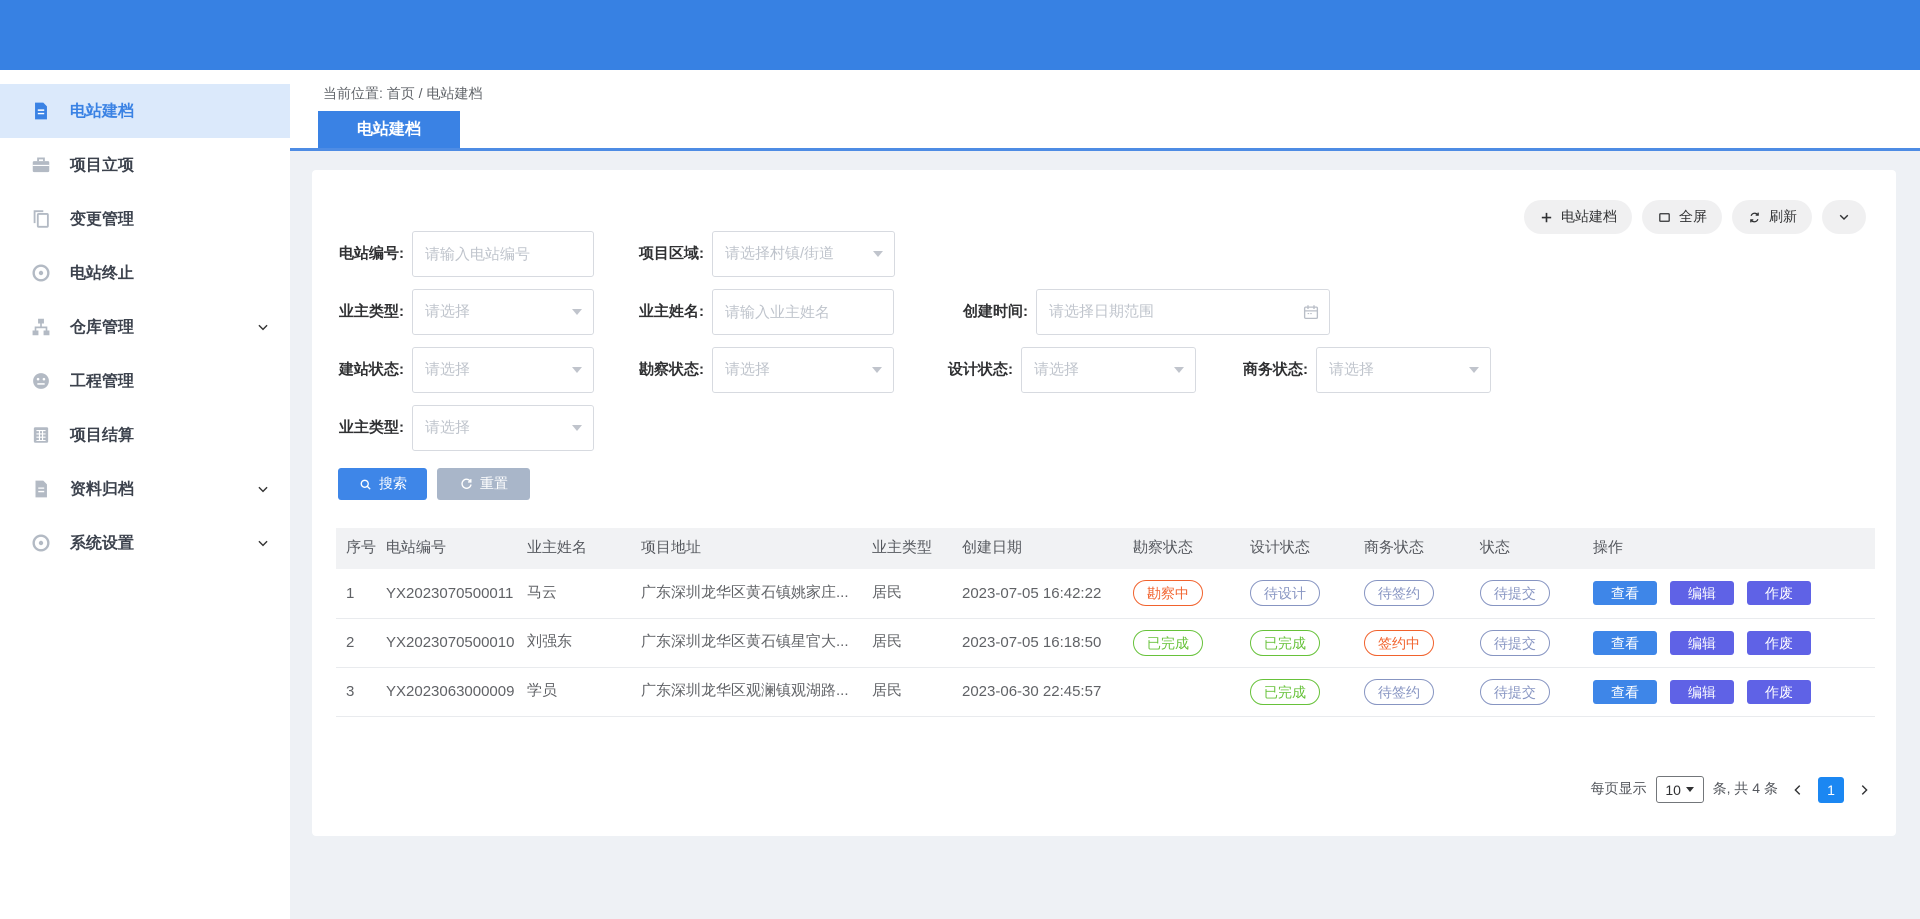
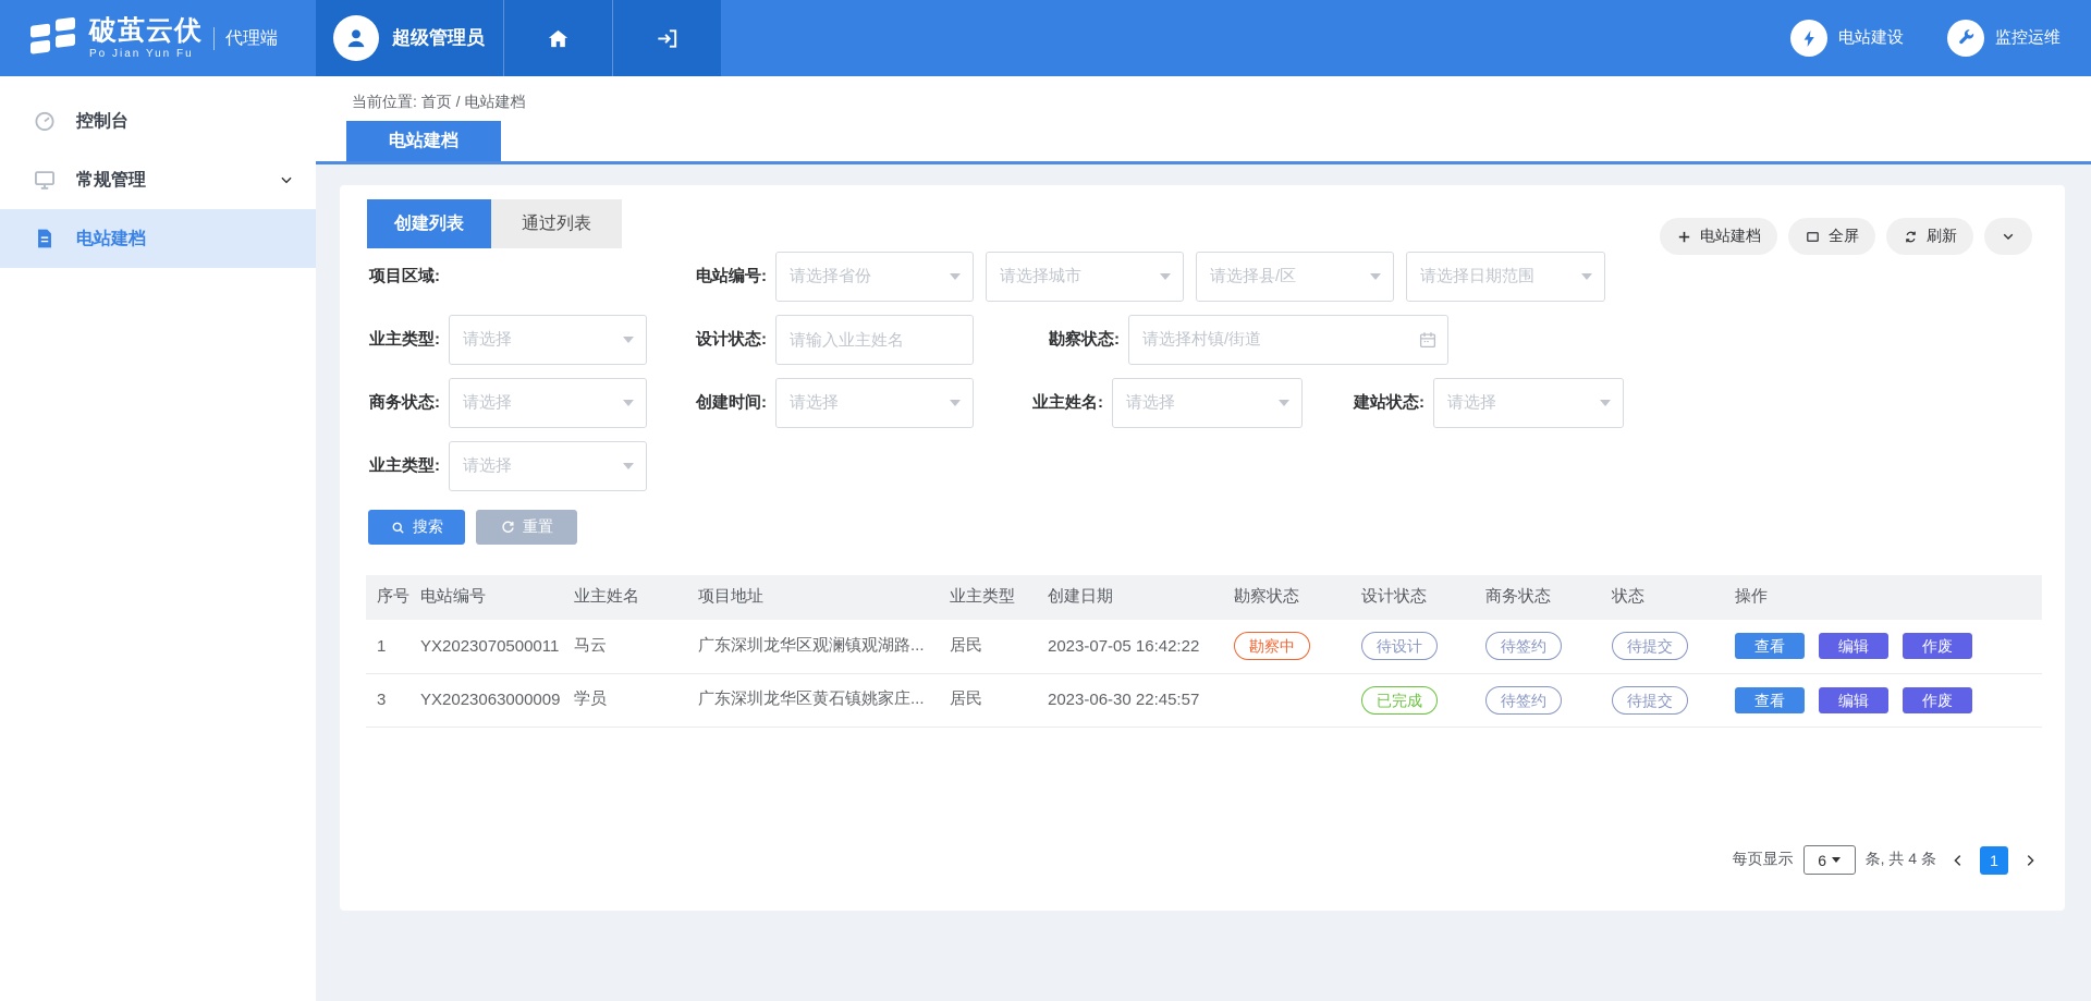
+ 破茧云伏
+ Po Jian Yun Fu
+ 代理端
+ 超级管理员
+ 电站建设
+ 监控运维
+ 控制台
+ 常规管理
  电站建档
- 项目立项
- 变更管理
- 电站终止
- 仓库管理
- 工程管理
- 项目结算
- 资料归档
- 系统设置
  当前位置: 首页 / 电站建档
  电站建档
+ 创建列表
+ 通过列表
  电站建档
  全屏
  刷新
- 电站编号:
+ 项目区域:
- 请输入电站编号
- 项目区域:
+ 电站编号:
+ 请选择省份
+ 请选择城市
+ 请选择县/区
- 请选择村镇/街道
+ 请选择日期范围
  业主类型:
  请选择
- 业主姓名:
+ 设计状态:
  请输入业主姓名
- 创建时间:
+ 勘察状态:
- 请选择日期范围
+ 请选择村镇/街道
- 建站状态:
+ 商务状态:
  请选择
- 勘察状态:
+ 创建时间:
  请选择
- 设计状态:
+ 业主姓名:
  请选择
- 商务状态:
+ 建站状态:
  请选择
  业主类型:
  请选择
  搜索
  重置
  序号	电站编号	业主姓名	项目地址	业主类型	创建日期	勘察状态	设计状态	商务状态	状态	操作
- 1	YX2023070500011	马云	广东深圳龙华区黄石镇姚家庄...	居民	2023-07-05 16:42:22	勘察中	待设计	待签约	待提交	查看 编辑 作废
+ 1	YX2023070500011	马云	广东深圳龙华区观澜镇观湖路...	居民	2023-07-05 16:42:22	勘察中	待设计	待签约	待提交	查看 编辑 作废
- 2	YX2023070500010	刘强东	广东深圳龙华区黄石镇星官大...	居民	2023-07-05 16:18:50	已完成	已完成	签约中	待提交	查看 编辑 作废
- 3	YX2023063000009	学员	广东深圳龙华区观澜镇观湖路...	居民	2023-06-30 22:45:57		已完成	待签约	待提交	查看 编辑 作废
+ 3	YX2023063000009	学员	广东深圳龙华区黄石镇姚家庄...	居民	2023-06-30 22:45:57		已完成	待签约	待提交	查看 编辑 作废
  每页显示
- 10
+ 6
  条, 共 4 条
  1
